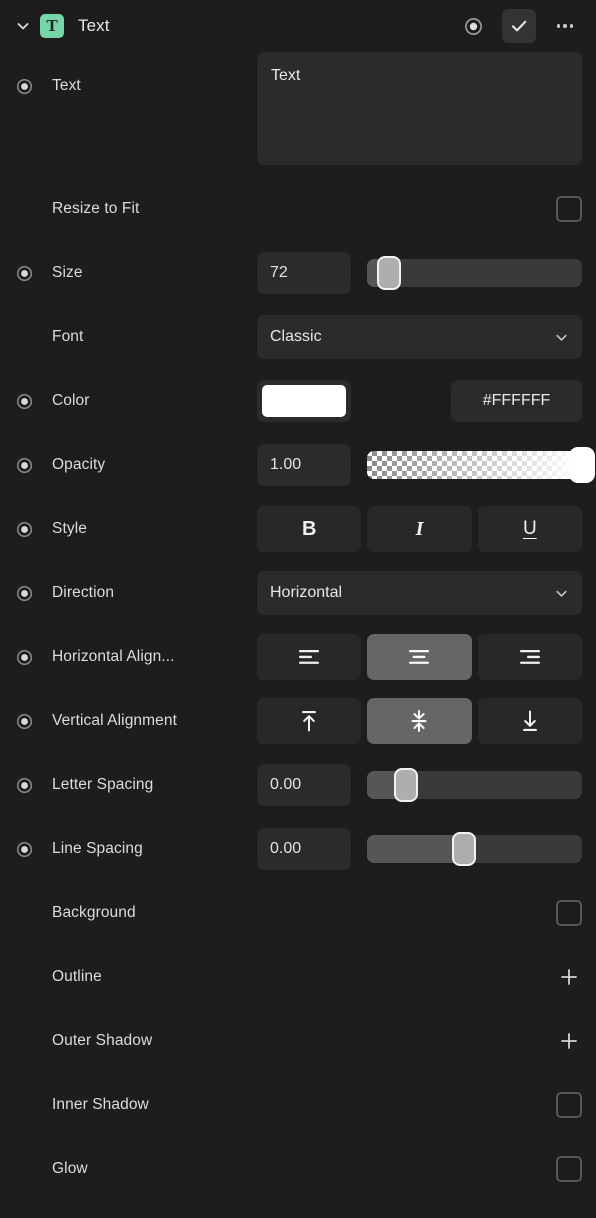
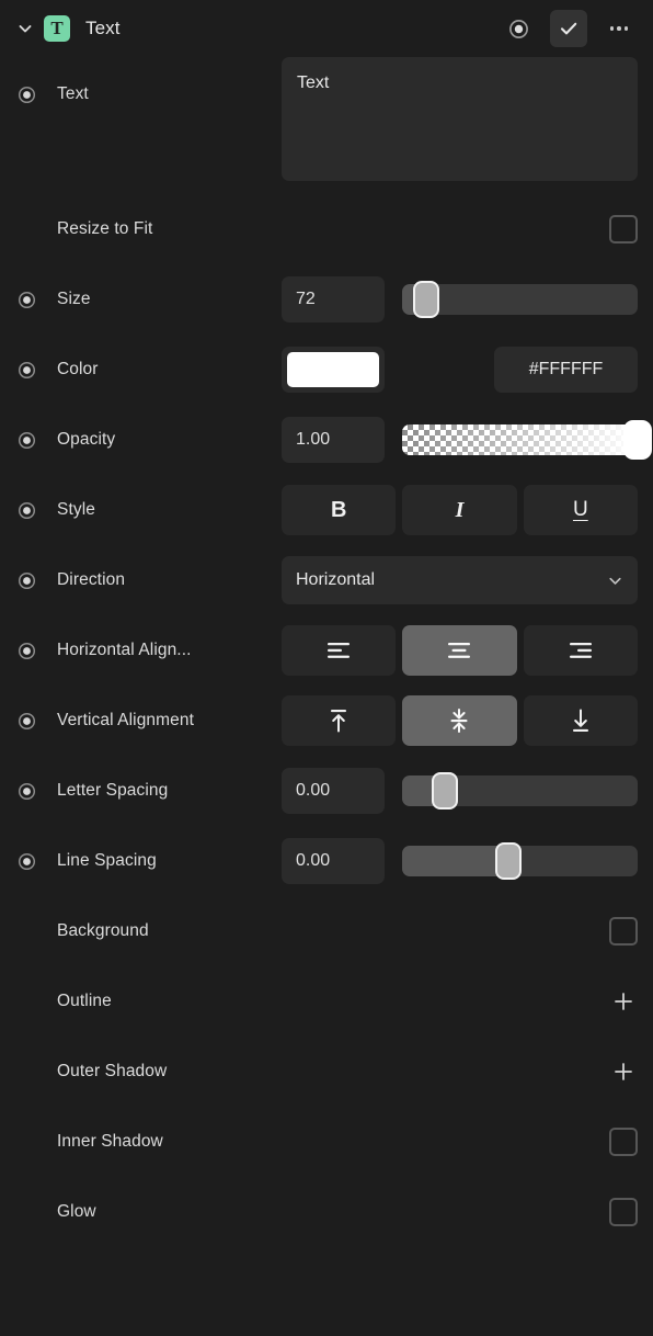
  T
  Text
  Text
  Text
  Resize to Fit
  Size
  72
- Font
- Classic
  Color
  #FFFFFF
  Opacity
  1.00
  Style
  B
  I
  U
  Direction
  Horizontal
  Horizontal Align...
  Vertical Alignment
  Letter Spacing
  0.00
  Line Spacing
  0.00
  Background
  Outline
  Outer Shadow
  Inner Shadow
  Glow
